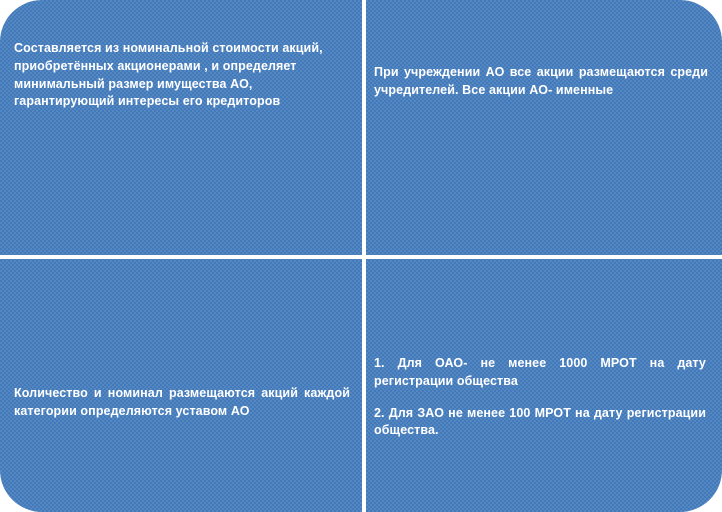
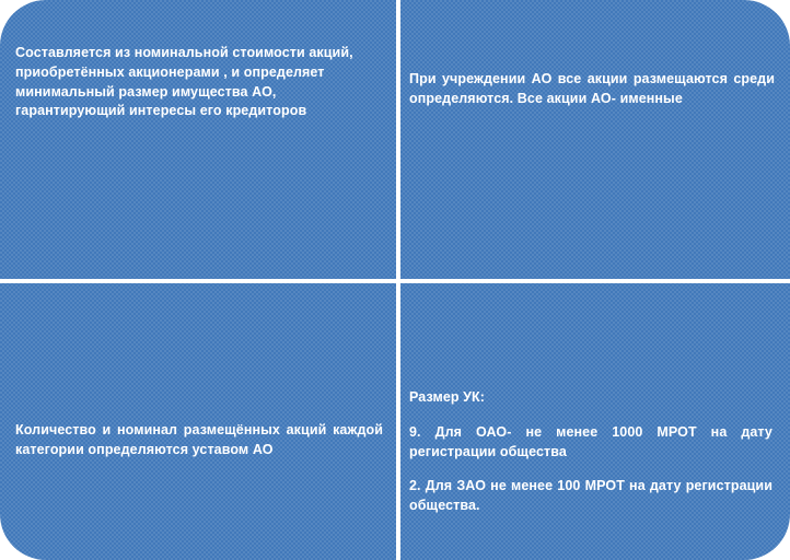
  Составляется из номинальной стоимости акций, приобретённых акционерами , и определяет минимальный размер имущества АО, гарантирующий интересы его кредиторов
- При учреждении АО все акции размещаются среди учредителей. Все акции АО- именные
+ При учреждении АО все акции размещаются среди определяются. Все акции АО- именные
- Количество и номинал размещаются акций каждой категории определяются уставом АО
+ Количество и номинал размещённых акций каждой категории определяются уставом АО
+ Размер УК:
- 1. Для ОАО- не менее 1000 МРОТ на дату регистрации общества
+ 9. Для ОАО- не менее 1000 МРОТ на дату регистрации общества
  2. Для ЗАО не менее 100 МРОТ на дату регистрации общества.
